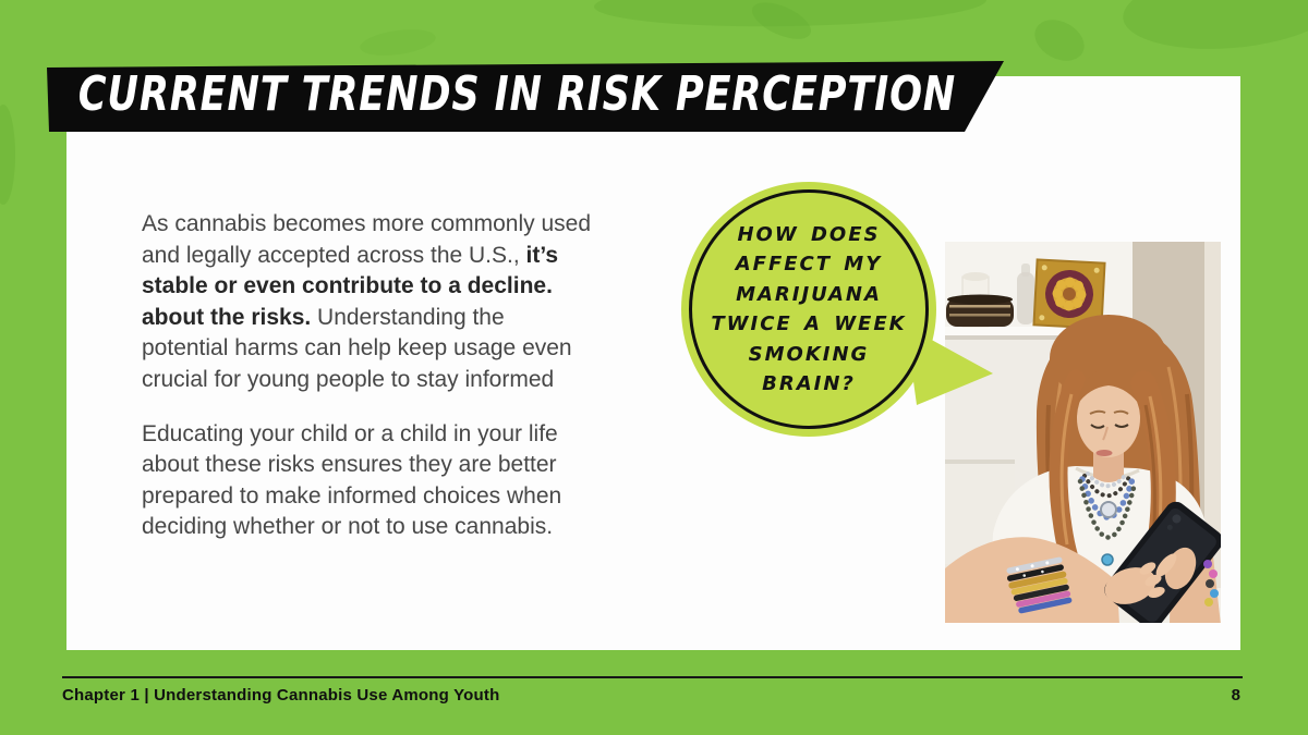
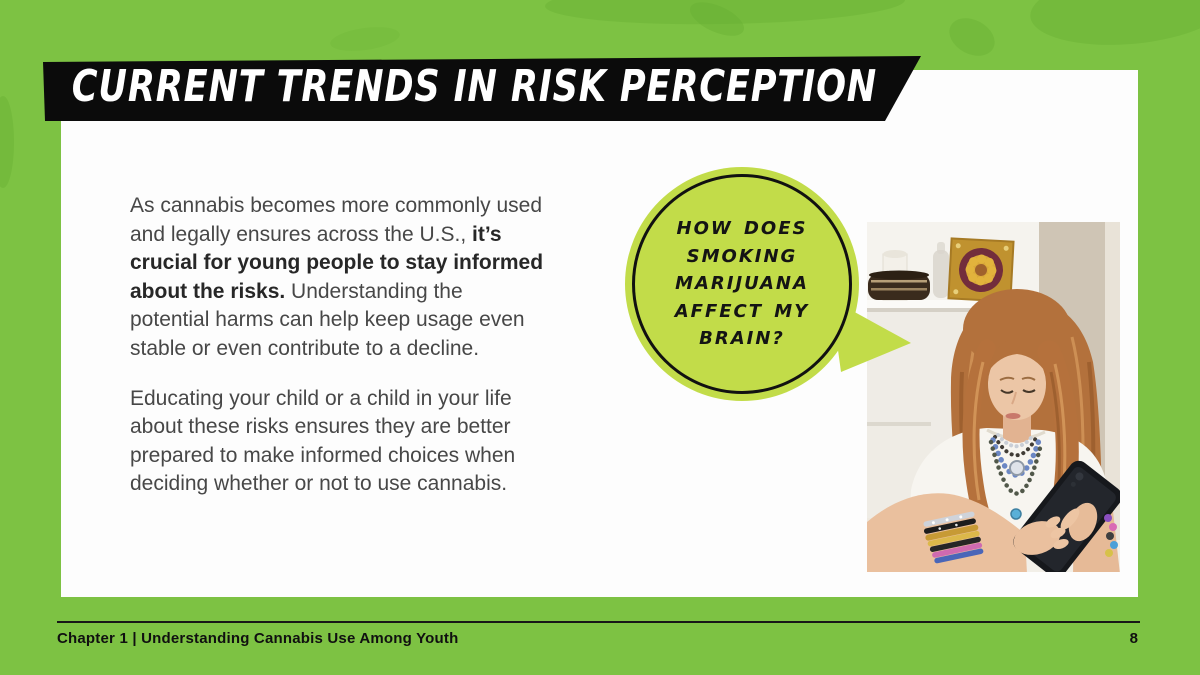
  CURRENT TRENDS IN RISK PERCEPTION
  As cannabis becomes more commonly used
- and legally accepted across the U.S., it’s
+ and legally ensures across the U.S., it’s
- stable or even contribute to a decline.
+ crucial for young people to stay informed
  about the risks. Understanding the
  potential harms can help keep usage even
- crucial for young people to stay informed
+ stable or even contribute to a decline.
  Educating your child or a child in your life
  about these risks ensures they are better
  prepared to make informed choices when
  deciding whether or not to use cannabis.
  HOW DOES
- AFFECT MY
+ SMOKING
  MARIJUANA
- TWICE A WEEK
- SMOKING
+ AFFECT MY
  BRAIN?
  Chapter 1 | Understanding Cannabis Use Among Youth
  8
